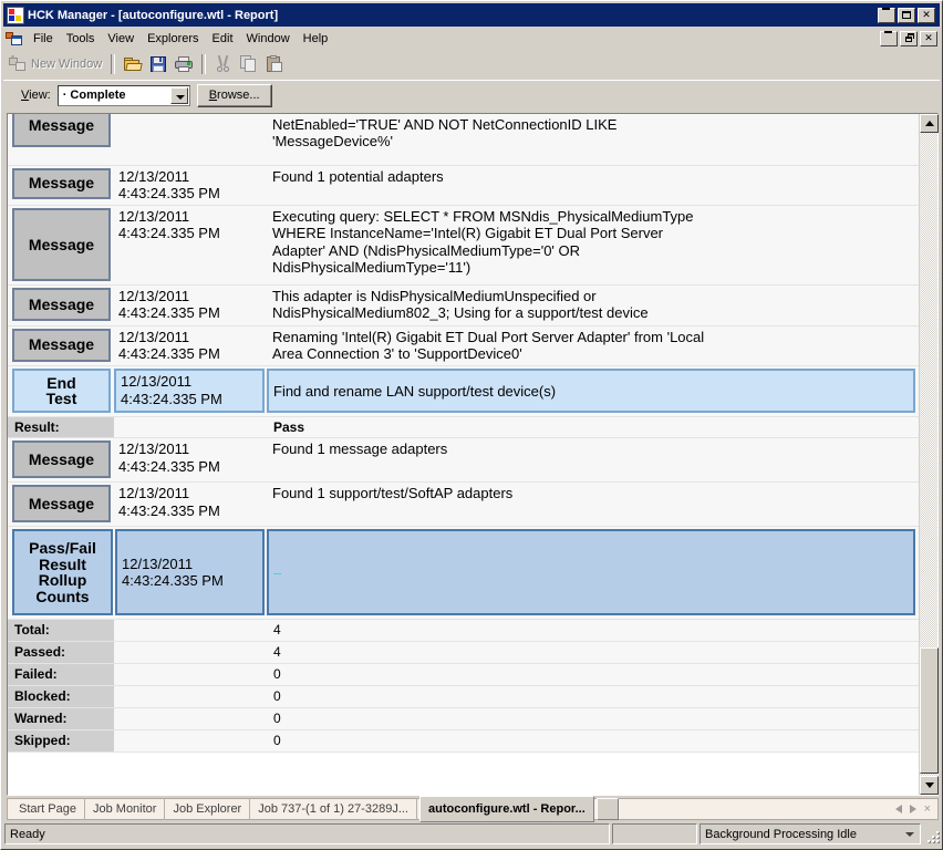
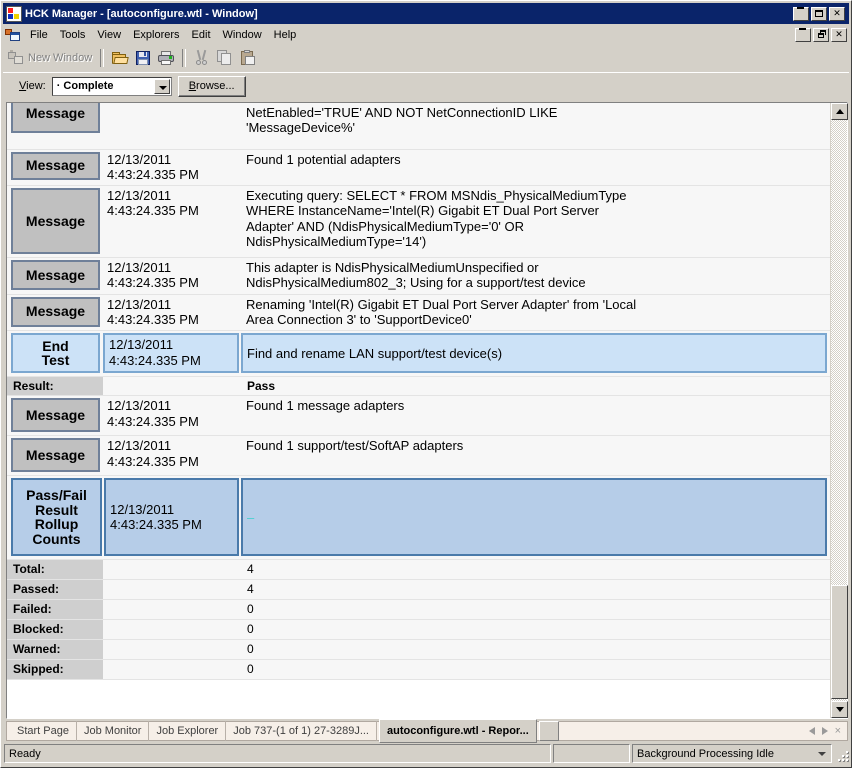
- HCK Manager - [autoconfigure.wtl - Report]
+ HCK Manager - [autoconfigure.wtl - Window]
  ✕
  File
  Tools
  View
  Explorers
  Edit
  Window
  Help
  ✕
  New Window
  View:
  · Complete
  B
  rowse...
  Message		NetEnabled='TRUE' AND NOT NetConnectionID LIKE 'MessageDevice%'
  Message	12/13/2011 4:43:24.335 PM	Found 1 potential adapters
- Message	12/13/2011 4:43:24.335 PM	Executing query: SELECT * FROM MSNdis_PhysicalMediumType WHERE InstanceName='Intel(R) Gigabit ET Dual Port Server Adapter' AND (NdisPhysicalMediumType='0' OR NdisPhysicalMediumType='11')
+ Message	12/13/2011 4:43:24.335 PM	Executing query: SELECT * FROM MSNdis_PhysicalMediumType WHERE InstanceName='Intel(R) Gigabit ET Dual Port Server Adapter' AND (NdisPhysicalMediumType='0' OR NdisPhysicalMediumType='14')
  Message	12/13/2011 4:43:24.335 PM	This adapter is NdisPhysicalMediumUnspecified or NdisPhysicalMedium802_3; Using for a support/test device
  Message	12/13/2011 4:43:24.335 PM	Renaming 'Intel(R) Gigabit ET Dual Port Server Adapter' from 'Local Area Connection 3' to 'SupportDevice0'
  End Test	12/13/2011 4:43:24.335 PM	Find and rename LAN support/test device(s)
  Result:		Pass
  Message	12/13/2011 4:43:24.335 PM	Found 1 message adapters
  Message	12/13/2011 4:43:24.335 PM	Found 1 support/test/SoftAP adapters
  Pass/Fail Result Rollup Counts	12/13/2011 4:43:24.335 PM	–
  Total:		4
  Passed:		4
  Failed:		0
  Blocked:		0
  Warned:		0
  Skipped:		0
  Start Page
  Job Monitor
  Job Explorer
  Job 737-(1 of 1) 27-3289J...
  autoconfigure.wtl - Repor...
  ×
  Ready
  Background Processing Idle
